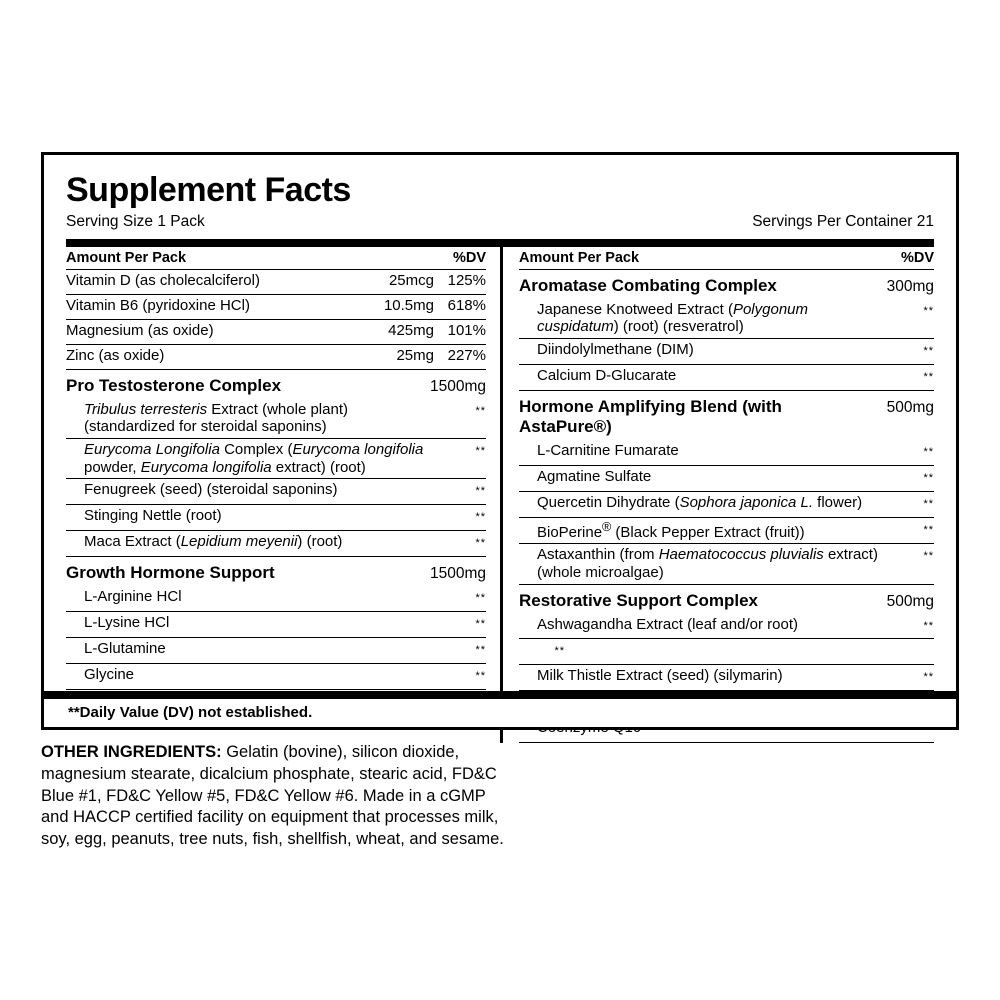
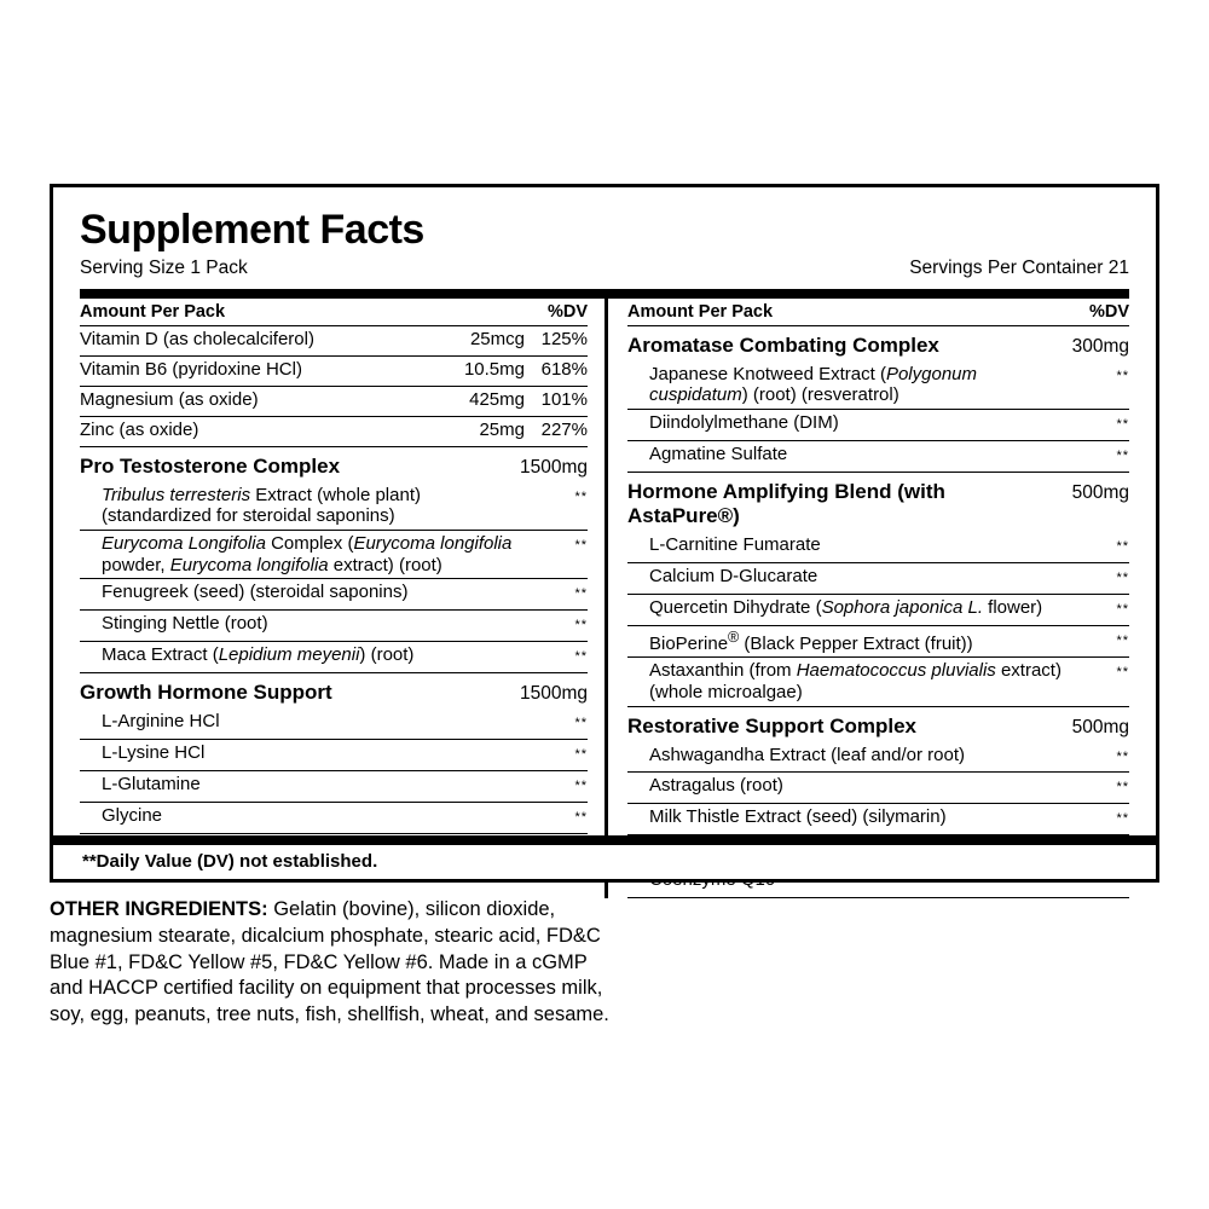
  Supplement Facts
  Serving Size 1 Pack
  Servings Per Container 21
  Amount Per Pack
  %DV
  Vitamin D (as cholecalciferol)
  25mcg
  125%
  Vitamin B6 (pyridoxine HCl)
  10.5mg
  618%
  Magnesium (as oxide)
  425mg
  101%
  Zinc (as oxide)
  25mg
  227%
  Pro Testosterone Complex
  1500mg
  Tribulus terresteris Extract (whole plant) (standardized for steroidal saponins)
  **
  Eurycoma Longifolia Complex (Eurycoma longifolia powder, Eurycoma longifolia extract) (root)
  **
  Fenugreek (seed) (steroidal saponins)
  **
  Stinging Nettle (root)
  **
  Maca Extract (Lepidium meyenii) (root)
  **
  Growth Hormone Support
  1500mg
  L-Arginine HCl
  **
  L-Lysine HCl
  **
  L-Glutamine
  **
  Glycine
  **
  Amount Per Pack
  %DV
  Aromatase Combating Complex
  300mg
  Japanese Knotweed Extract (Polygonum cuspidatum) (root) (resveratrol)
  **
  Diindolylmethane (DIM)
  **
- Calcium D-Glucarate
+ Agmatine Sulfate
  **
  Hormone Amplifying Blend (with AstaPure®)
  500mg
  L-Carnitine Fumarate
  **
- Agmatine Sulfate
+ Calcium D-Glucarate
  **
  Quercetin Dihydrate (Sophora japonica L. flower)
  **
  BioPerine® (Black Pepper Extract (fruit))
  **
  Astaxanthin (from Haematococcus pluvialis extract) (whole microalgae)
  **
  Restorative Support Complex
  500mg
  Ashwagandha Extract (leaf and/or root)
  **
+ Astragalus (root)
  **
  Milk Thistle Extract (seed) (silymarin)
  **
  Coenzyme Q10
  **
  **Daily Value (DV) not established.
  OTHER INGREDIENTS: Gelatin (bovine), silicon dioxide, magnesium stearate, dicalcium phosphate, stearic acid, FD&C Blue #1, FD&C Yellow #5, FD&C Yellow #6. Made in a cGMP and HACCP certified facility on equipment that processes milk, soy, egg, peanuts, tree nuts, fish, shellfish, wheat, and sesame.
